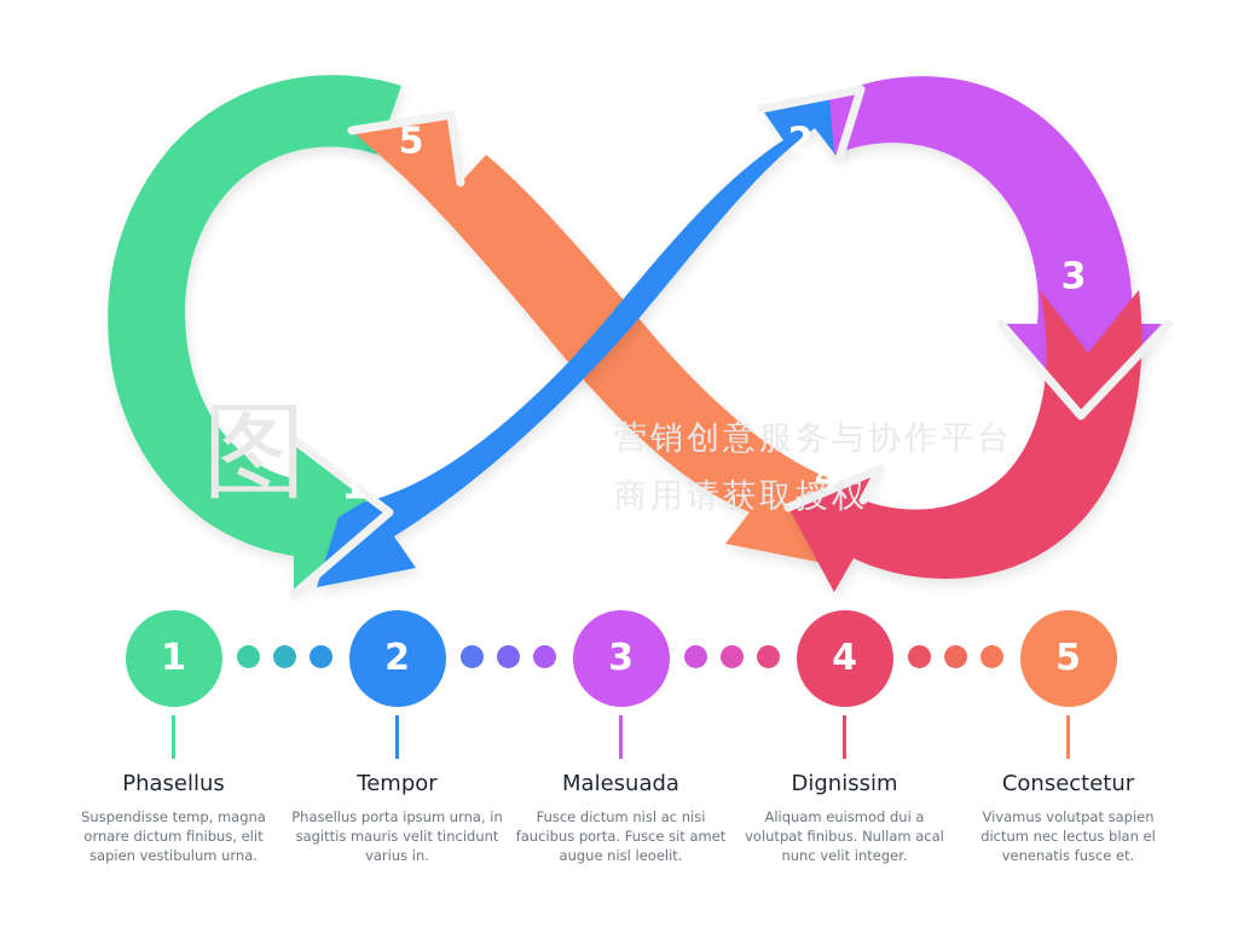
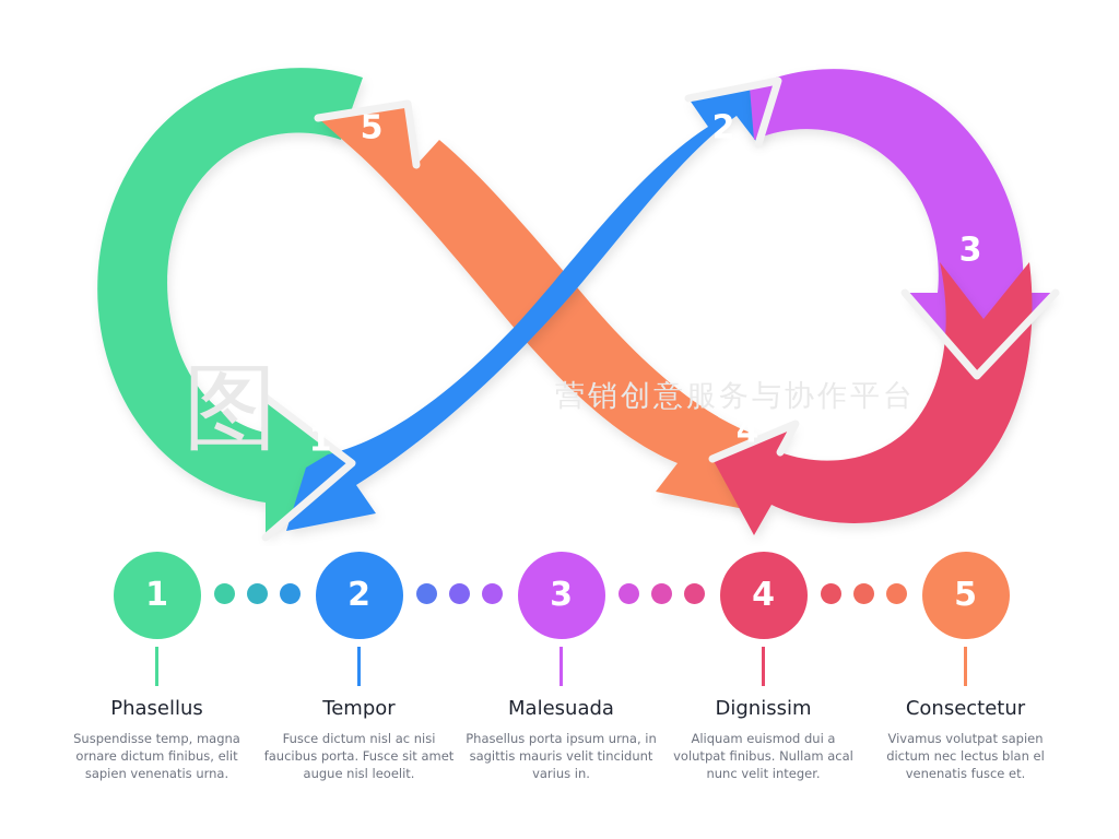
  5
  2
  3
  1
  4
  图
  营销创意服务与协作平台
- 商用请获取授权
  1
  Phasellus
- Suspendisse temp, magna ornare dictum finibus, elit sapien vestibulum urna.
+ Suspendisse temp, magna ornare dictum finibus, elit sapien venenatis urna.
  2
  Tempor
- Phasellus porta ipsum urna, in sagittis mauris velit tincidunt varius in.
+ Fusce dictum nisl ac nisi faucibus porta. Fusce sit amet augue nisl leoelit.
  3
  Malesuada
- Fusce dictum nisl ac nisi faucibus porta. Fusce sit amet augue nisl leoelit.
+ Phasellus porta ipsum urna, in sagittis mauris velit tincidunt varius in.
  4
  Dignissim
  Aliquam euismod dui a volutpat finibus. Nullam acal nunc velit integer.
  5
  Consectetur
  Vivamus volutpat sapien dictum nec lectus blan el venenatis fusce et.
